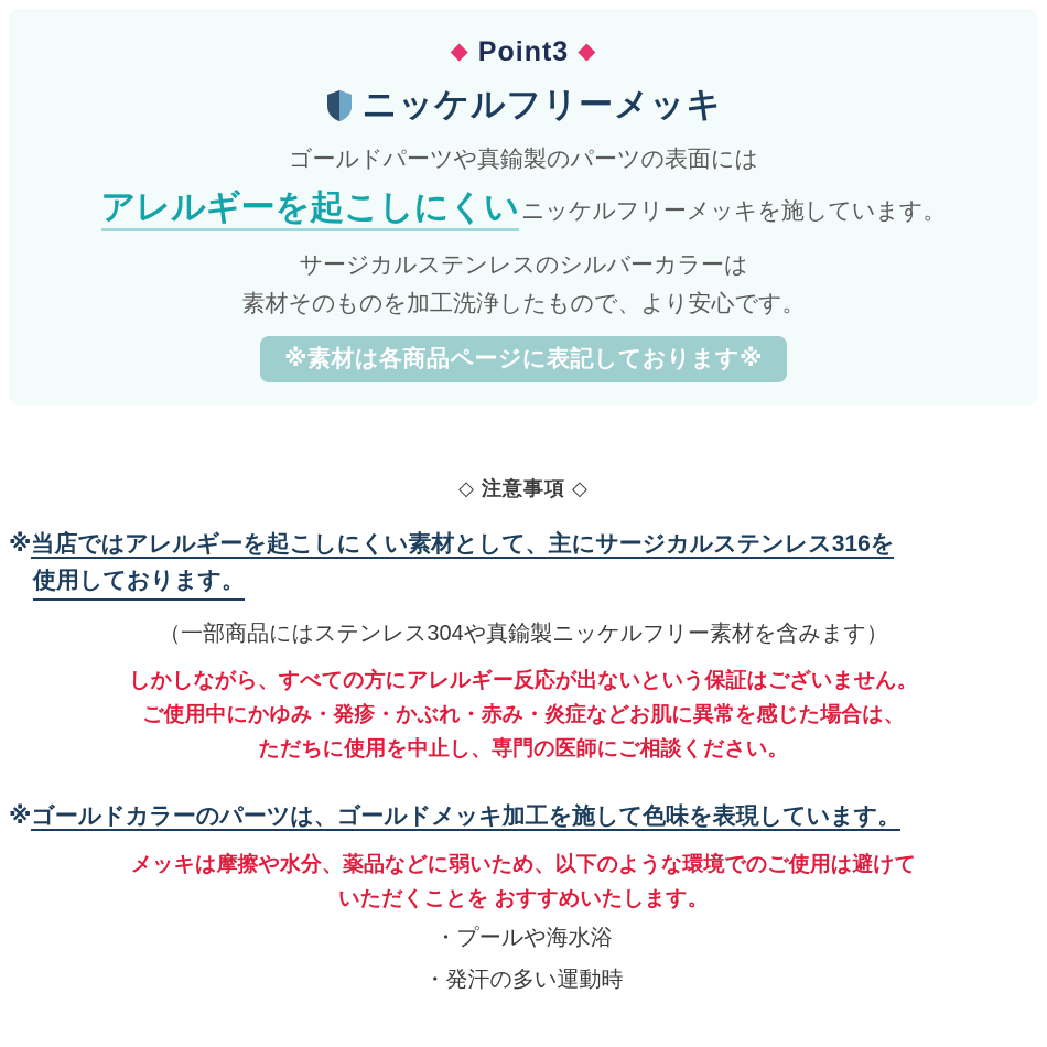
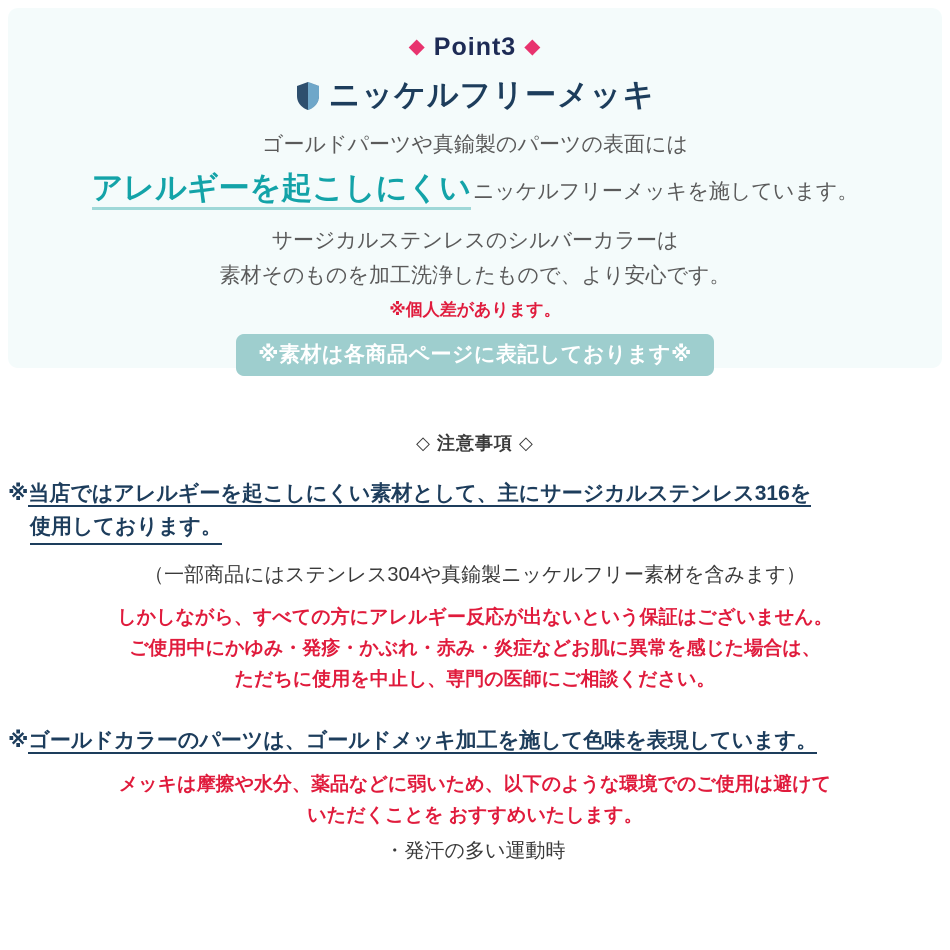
  ◆ Point3 ◆
  ニッケルフリーメッキ
  ゴールドパーツや真鍮製のパーツの表面には
  アレルギーを起こしにくいニッケルフリーメッキを施しています。
  サージカルステンレスのシルバーカラーは
  素材そのものを加工洗浄したもので、より安心です。
+ ※個人差があります。
  ※素材は各商品ページに表記しております※
  ◇ 注意事項 ◇
  ※当店ではアレルギーを起こしにくい素材として、主にサージカルステンレス316を
  使用しております。
  （一部商品にはステンレス304や真鍮製ニッケルフリー素材を含みます）
  しかしながら、すべての方にアレルギー反応が出ないという保証はございません。
  ご使用中にかゆみ・発疹・かぶれ・赤み・炎症などお肌に異常を感じた場合は、
  ただちに使用を中止し、専門の医師にご相談ください。
  ※ゴールドカラーのパーツは、ゴールドメッキ加工を施して色味を表現しています。
  メッキは摩擦や水分、薬品などに弱いため、以下のような環境でのご使用は避けて
  いただくことを おすすめいたします。
- ・プールや海水浴
  ・発汗の多い運動時
